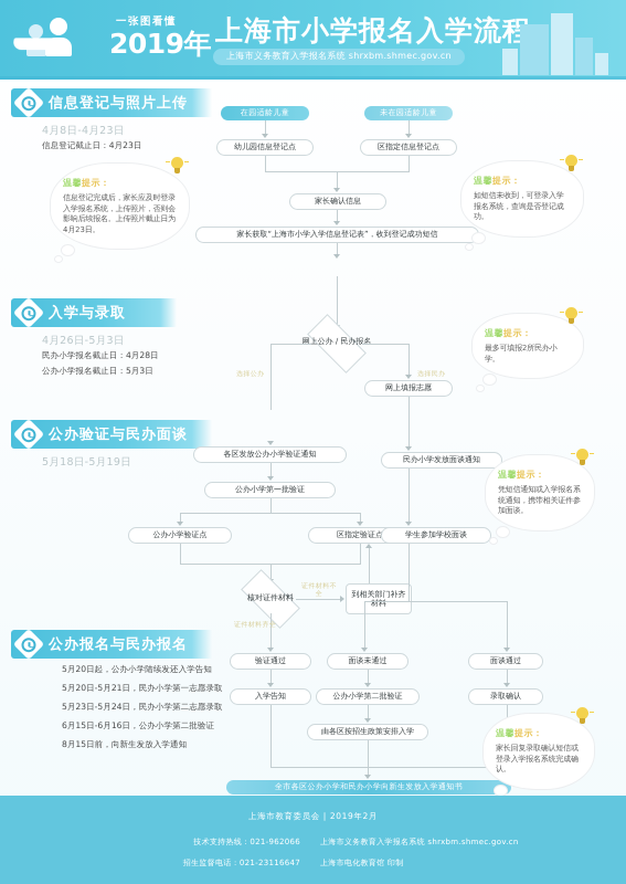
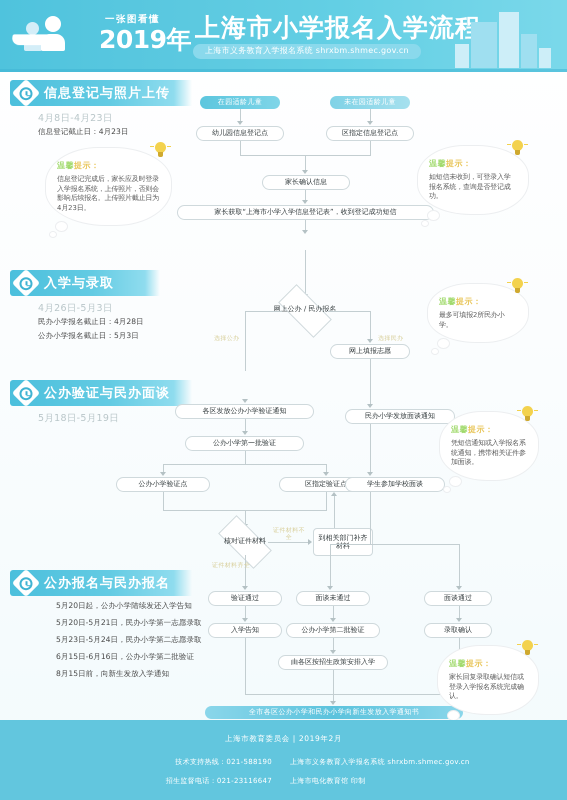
  一张图看懂
  2019年
  上海市小学报名入学流程
  上海市义务教育入学报名系统 shrxbm.shmec.gov.cn
  信息登记与照片上传
  4月8日-4月23日
  信息登记截止日：4月23日
  温馨提示：
  信息登记完成后，家长应及时登录入学报名系统，上传照片，否则会影响后续报名。上传照片截止日为4月23日。
  在园适龄儿童
  未在园适龄儿童
  幼儿园信息登记点
  区指定信息登记点
  家长确认信息
  家长获取“上海市小学入学信息登记表”，收到登记成功短信
  温馨提示：
  如短信未收到，可登录入学报名系统，查询是否登记成功。
  入学与录取
  4月26日-5月3日
  民办小学报名截止日：4月28日
  公办小学报名截止日：5月3日
  网上公办 / 民办报名
  网上填报志愿
  温馨提示：
  最多可填报2所民办小学。
  公办验证与民办面谈
  5月18日-5月19日
  各区发放公办小学验证通知
  公办小学第一批验证
  公办小学验证点
  区指定验证点
  核对证件材料
  到相关部门补齐材料
  民办小学发放面谈通知
  学生参加学校面谈
  温馨提示：
  凭短信通知或入学报名系统通知，携带相关证件参加面谈。
  公办报名与民办报名
  5月20日起，公办小学陆续发还入学告知
  5月20日-5月21日，民办小学第一志愿录取
  5月23日-5月24日，民办小学第二志愿录取
  6月15日-6月16日，公办小学第二批验证
  8月15日前，向新生发放入学通知
  验证通过
  入学告知
  面谈未通过
  公办小学第二批验证
  由各区按招生政策安排入学
  面谈通过
  录取确认
  全市各区公办小学和民办小学向新生发放入学通知书
  温馨提示：
  家长回复录取确认短信或登录入学报名系统完成确认。
  上海市教育委员会 | 2019年2月
- 技术支持热线：021-962066
+ 技术支持热线：021-588190
  上海市义务教育入学报名系统 shrxbm.shmec.gov.cn
  招生监督电话：021-23116647
  上海市电化教育馆 印制
